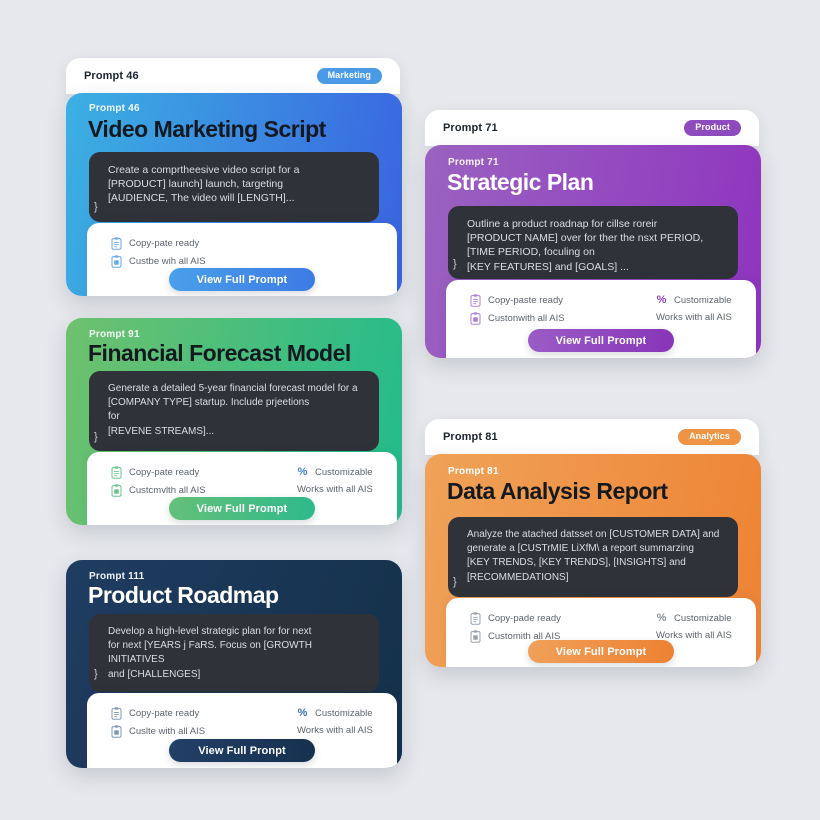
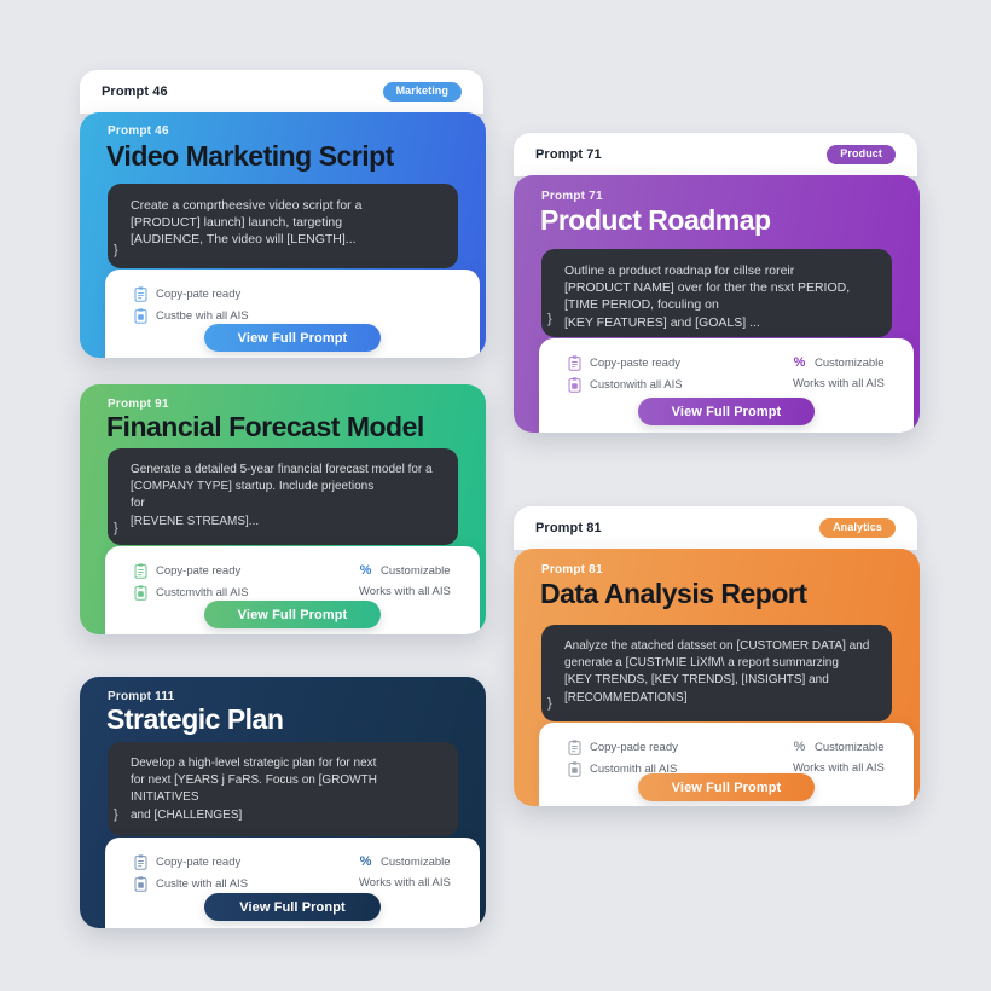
  Prompt 46
  Marketing
  Prompt 46
  Video Marketing Script
  }
  Create a comprtheesive video script for a
  [PRODUCT] launch] launch, targeting
  [AUDIENCE, The video will [LENGTH]...
  Copy-pate ready
  Custbe wih all AIS
  View Full Prompt
  Prompt 71
  Product
  Prompt 71
- Strategic Plan
+ Product Roadmap
  }
  Outline a product roadnap for cillse roreir
  [PRODUCT NAME] over for ther the nsxt PERIOD,
  [TIME PERIOD, foculing on
  [KEY FEATURES] and [GOALS] ...
  Copy-paste ready
  Custonwith all AIS
  %
  Customizable
  Works with all AIS
  View Full Prompt
  Prompt 91
  Financial Forecast Model
  }
  Generate a detailed 5-year financial forecast model for a
  [COMPANY TYPE] startup. Include prjeetions
  for
  [REVENE STREAMS]...
  Copy-pate ready
  Custcmvlth all AIS
  %
  Customizable
  Works with all AIS
  View Full Prompt
  Prompt 81
  Analytics
  Prompt 81
  Data Analysis Report
  }
  Analyze the atached datsset on [CUSTOMER DATA] and
  generate a [CUSTrMIE LiXfM\ a report summarzing
  [KEY TRENDS, [KEY TRENDS], [INSIGHTS] and
  [RECOMMEDATIONS]
  Copy-pade ready
  Customith all AIS
  %
  Customizable
  Works with all AIS
  View Full Prompt
  Prompt 111
- Product Roadmap
+ Strategic Plan
  }
  Develop a high-level strategic plan for for next
  for next [YEARS j FaRS. Focus on [GROWTH INITIATIVES
  and [CHALLENGES]
  Copy-pate ready
  Cuslte with all AIS
  %
  Customizable
  Works with all AIS
  View Full Pronpt
